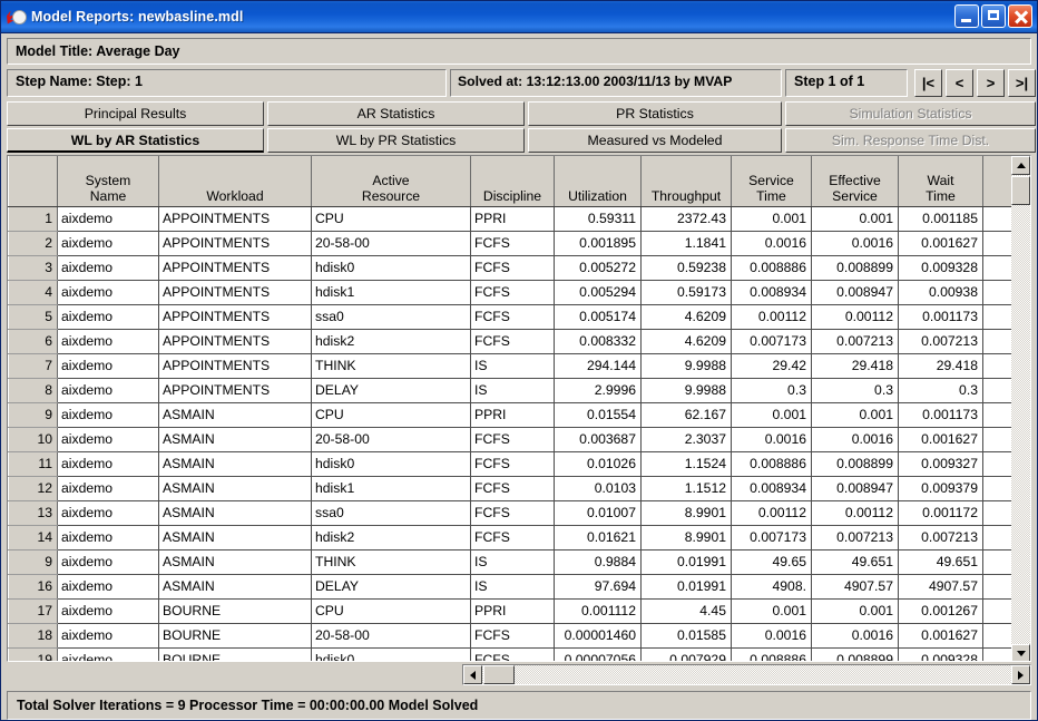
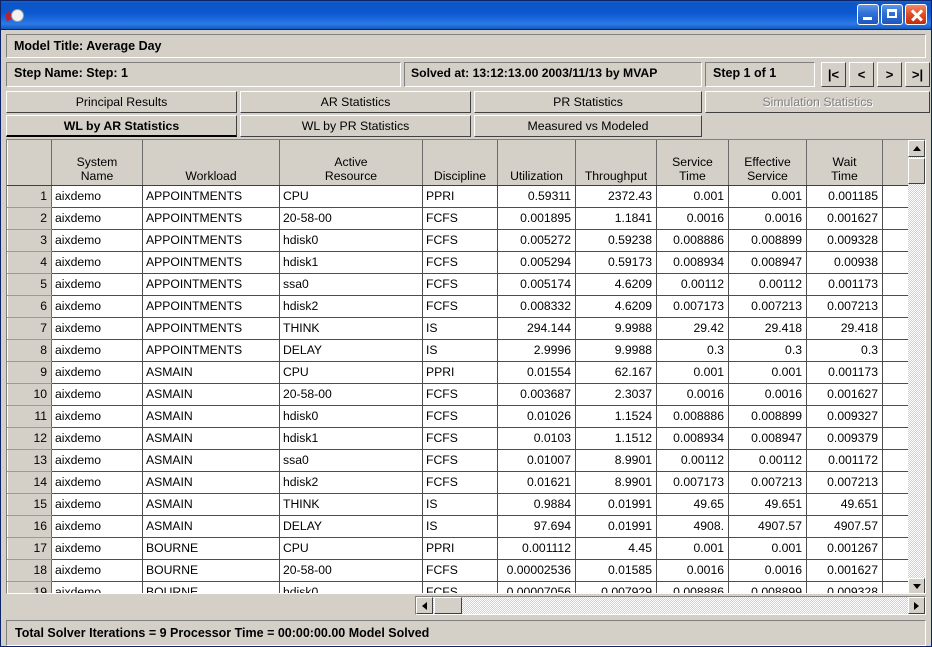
- Model Reports: newbasline.mdl
  Model Title: Average Day
  Step Name: Step: 1
  Solved at: 13:12:13.00 2003/11/13 by MVAP
  Step 1 of 1
  |<
  <
  >
  >|
  Principal Results
  AR Statistics
  PR Statistics
  Simulation Statistics
  WL by AR Statistics
  WL by PR Statistics
  Measured vs Modeled
- Sim. Response Time Dist.
  	System Name	Workload	Active Resource	Discipline	Utilization	Throughput	Service Time	Effective Service	Wait Time
  1	aixdemo	APPOINTMENTS	CPU	PPRI	0.59311	2372.43	0.001	0.001	0.001185
  2	aixdemo	APPOINTMENTS	20-58-00	FCFS	0.001895	1.1841	0.0016	0.0016	0.001627
  3	aixdemo	APPOINTMENTS	hdisk0	FCFS	0.005272	0.59238	0.008886	0.008899	0.009328
  4	aixdemo	APPOINTMENTS	hdisk1	FCFS	0.005294	0.59173	0.008934	0.008947	0.00938
  5	aixdemo	APPOINTMENTS	ssa0	FCFS	0.005174	4.6209	0.00112	0.00112	0.001173
  6	aixdemo	APPOINTMENTS	hdisk2	FCFS	0.008332	4.6209	0.007173	0.007213	0.007213
  7	aixdemo	APPOINTMENTS	THINK	IS	294.144	9.9988	29.42	29.418	29.418
  8	aixdemo	APPOINTMENTS	DELAY	IS	2.9996	9.9988	0.3	0.3	0.3
  9	aixdemo	ASMAIN	CPU	PPRI	0.01554	62.167	0.001	0.001	0.001173
  10	aixdemo	ASMAIN	20-58-00	FCFS	0.003687	2.3037	0.0016	0.0016	0.001627
  11	aixdemo	ASMAIN	hdisk0	FCFS	0.01026	1.1524	0.008886	0.008899	0.009327
  12	aixdemo	ASMAIN	hdisk1	FCFS	0.0103	1.1512	0.008934	0.008947	0.009379
  13	aixdemo	ASMAIN	ssa0	FCFS	0.01007	8.9901	0.00112	0.00112	0.001172
  14	aixdemo	ASMAIN	hdisk2	FCFS	0.01621	8.9901	0.007173	0.007213	0.007213
- 9	aixdemo	ASMAIN	THINK	IS	0.9884	0.01991	49.65	49.651	49.651
+ 15	aixdemo	ASMAIN	THINK	IS	0.9884	0.01991	49.65	49.651	49.651
  16	aixdemo	ASMAIN	DELAY	IS	97.694	0.01991	4908.	4907.57	4907.57
  17	aixdemo	BOURNE	CPU	PPRI	0.001112	4.45	0.001	0.001	0.001267
- 18	aixdemo	BOURNE	20-58-00	FCFS	0.00001460	0.01585	0.0016	0.0016	0.001627
+ 18	aixdemo	BOURNE	20-58-00	FCFS	0.00002536	0.01585	0.0016	0.0016	0.001627
  19	aixdemo	BOURNE	hdisk0	FCFS	0.00007056	0.007929	0.008886	0.008899	0.009328
  Total Solver Iterations = 9 Processor Time = 00:00:00.00 Model Solved
